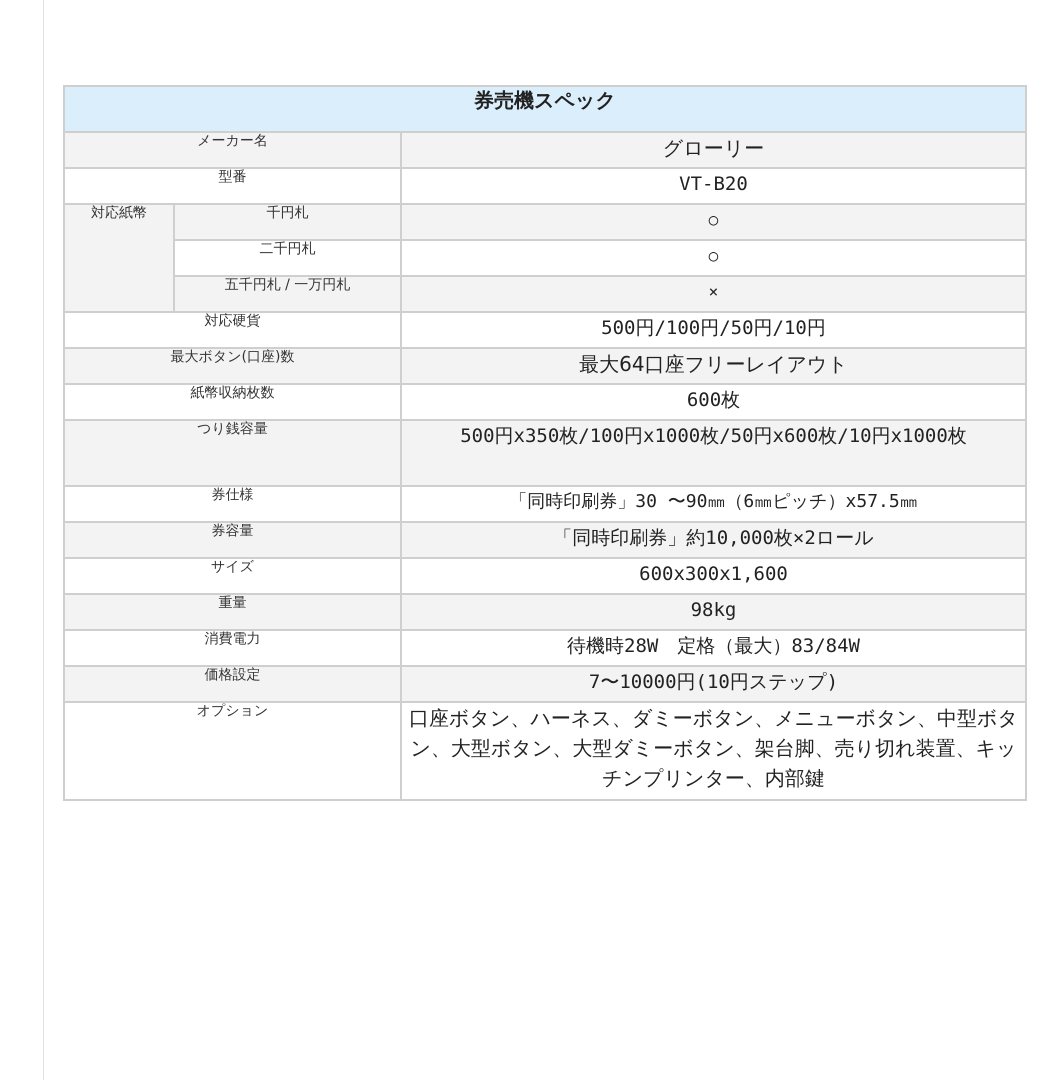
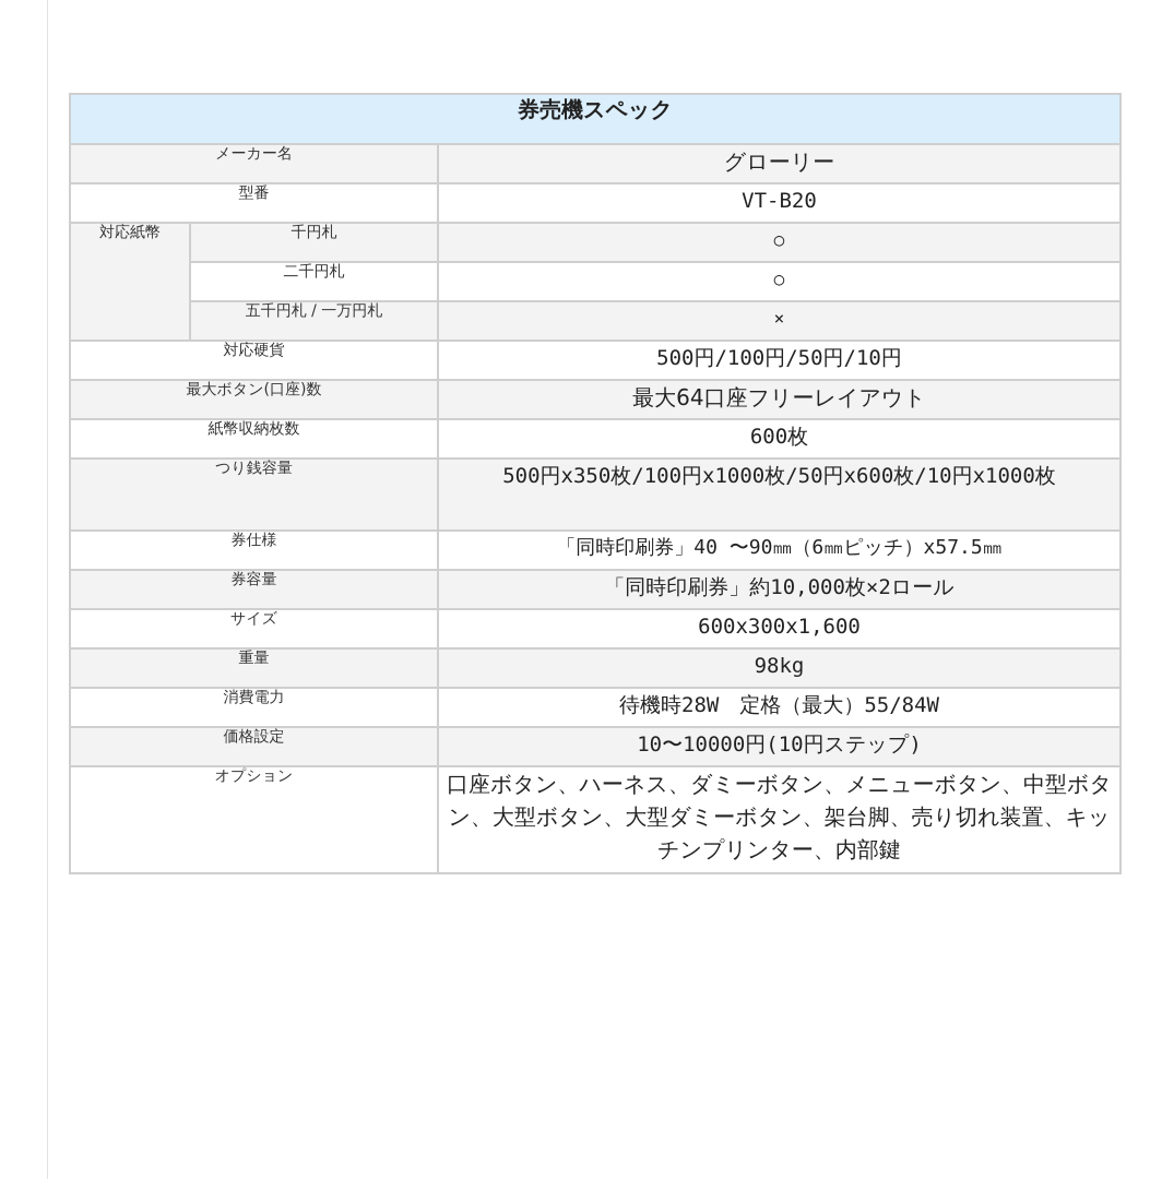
  券売機スペック
  メーカー名	グローリー
  型番	VT-B20
  対応紙幣	千円札	○
  二千円札	○
  五千円札 / 一万円札	×
  対応硬貨	500円/100円/50円/10円
  最大ボタン(口座)数	最大64口座フリーレイアウト
  紙幣収納枚数	600枚
  つり銭容量	500円x350枚/100円x1000枚/50円x600枚/10円x1000枚
- 券仕様	「同時印刷券」30 〜90㎜（6㎜ピッチ）x57.5㎜
+ 券仕様	「同時印刷券」40 〜90㎜（6㎜ピッチ）x57.5㎜
  券容量	「同時印刷券」約10,000枚×2ロール
  サイズ	600x300x1,600
  重量	98kg
- 消費電力	待機時28W 定格（最大）83/84W
+ 消費電力	待機時28W 定格（最大）55/84W
- 価格設定	7〜10000円(10円ステップ)
+ 価格設定	10〜10000円(10円ステップ)
  オプション	口座ボタン、ハーネス、ダミーボタン、メニューボタン、中型ボタン、大型ボタン、大型ダミーボタン、架台脚、売り切れ装置、キッチンプリンター、内部鍵
